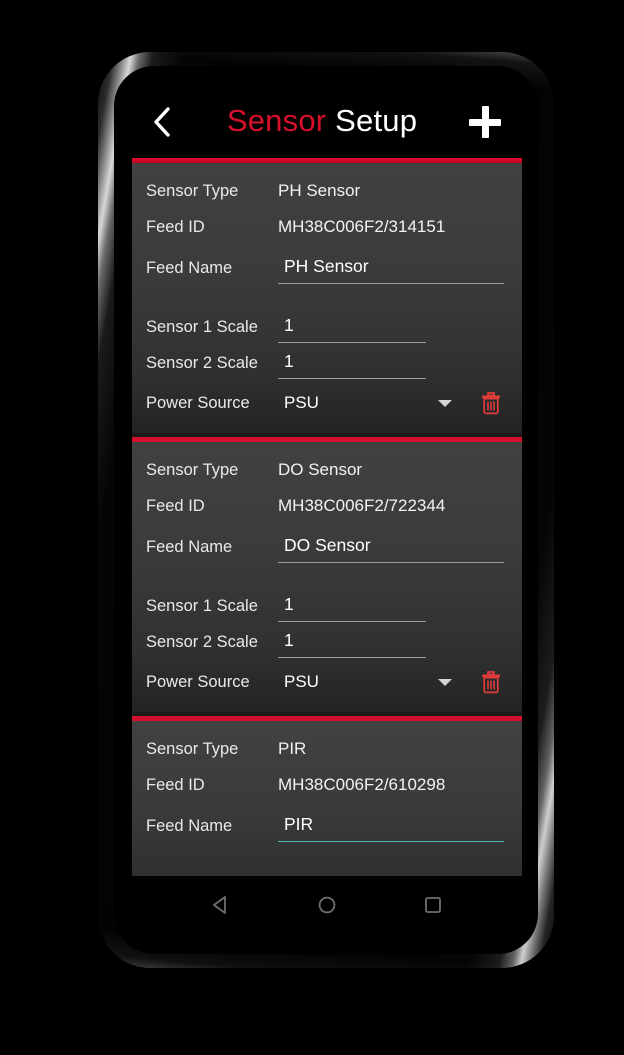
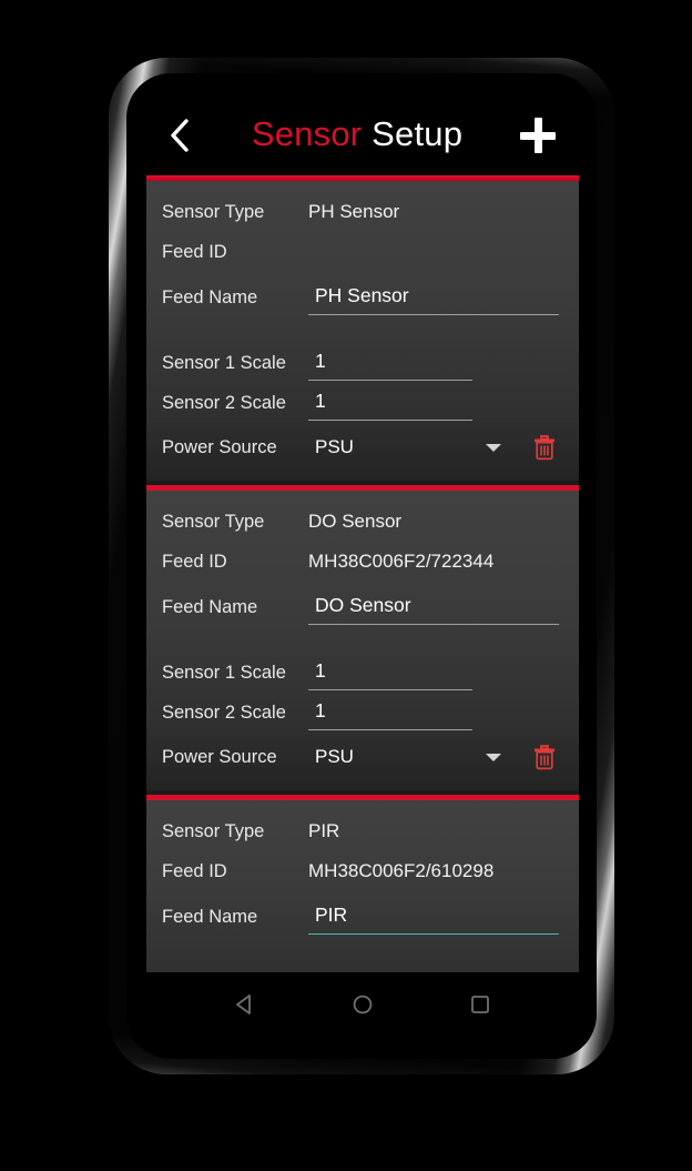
  Sensor Setup
  Sensor Type
  PH Sensor
  Feed ID
- MH38C006F2/314151
  Feed Name
  PH Sensor
  Sensor 1 Scale
  1
  Sensor 2 Scale
  1
  Power Source
  PSU
  Sensor Type
  DO Sensor
  Feed ID
  MH38C006F2/722344
  Feed Name
  DO Sensor
  Sensor 1 Scale
  1
  Sensor 2 Scale
  1
  Power Source
  PSU
  Sensor Type
  PIR
  Feed ID
  MH38C006F2/610298
  Feed Name
  PIR
